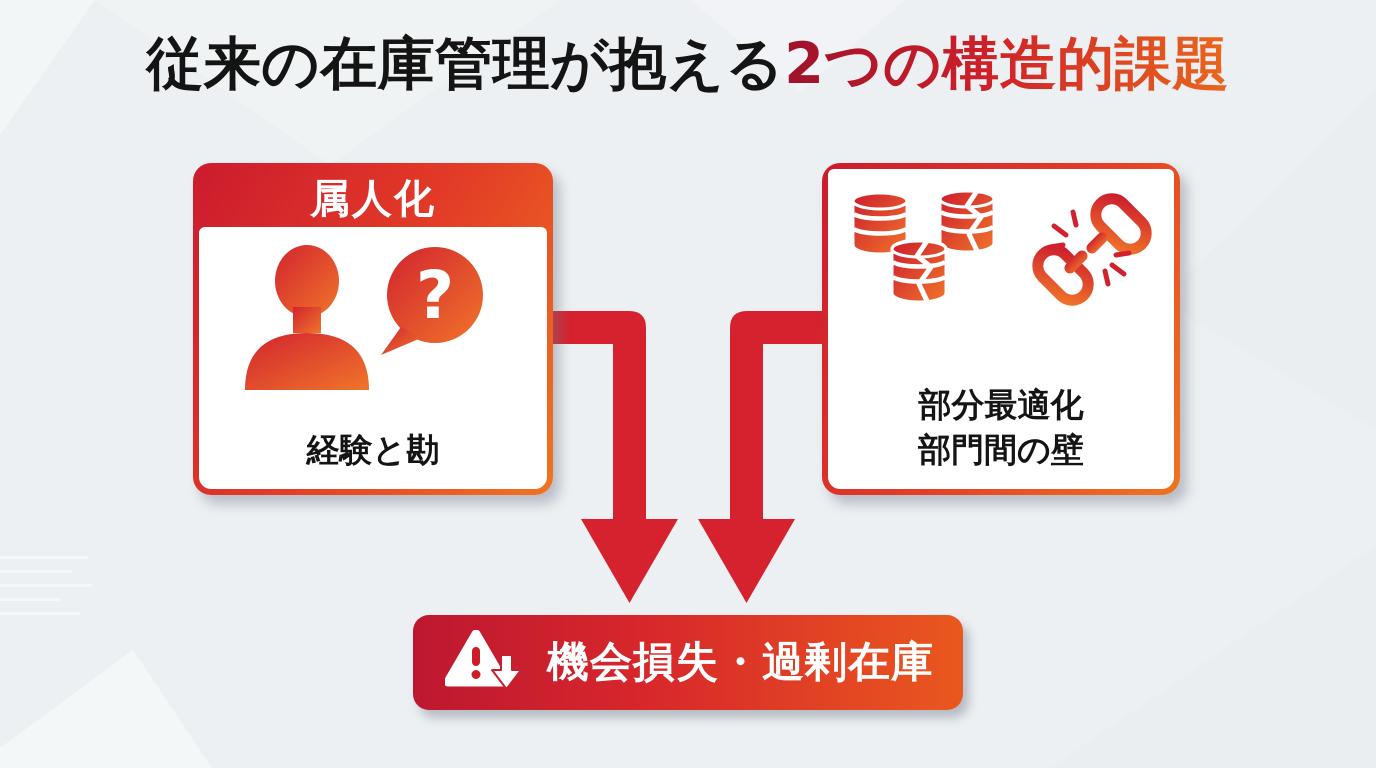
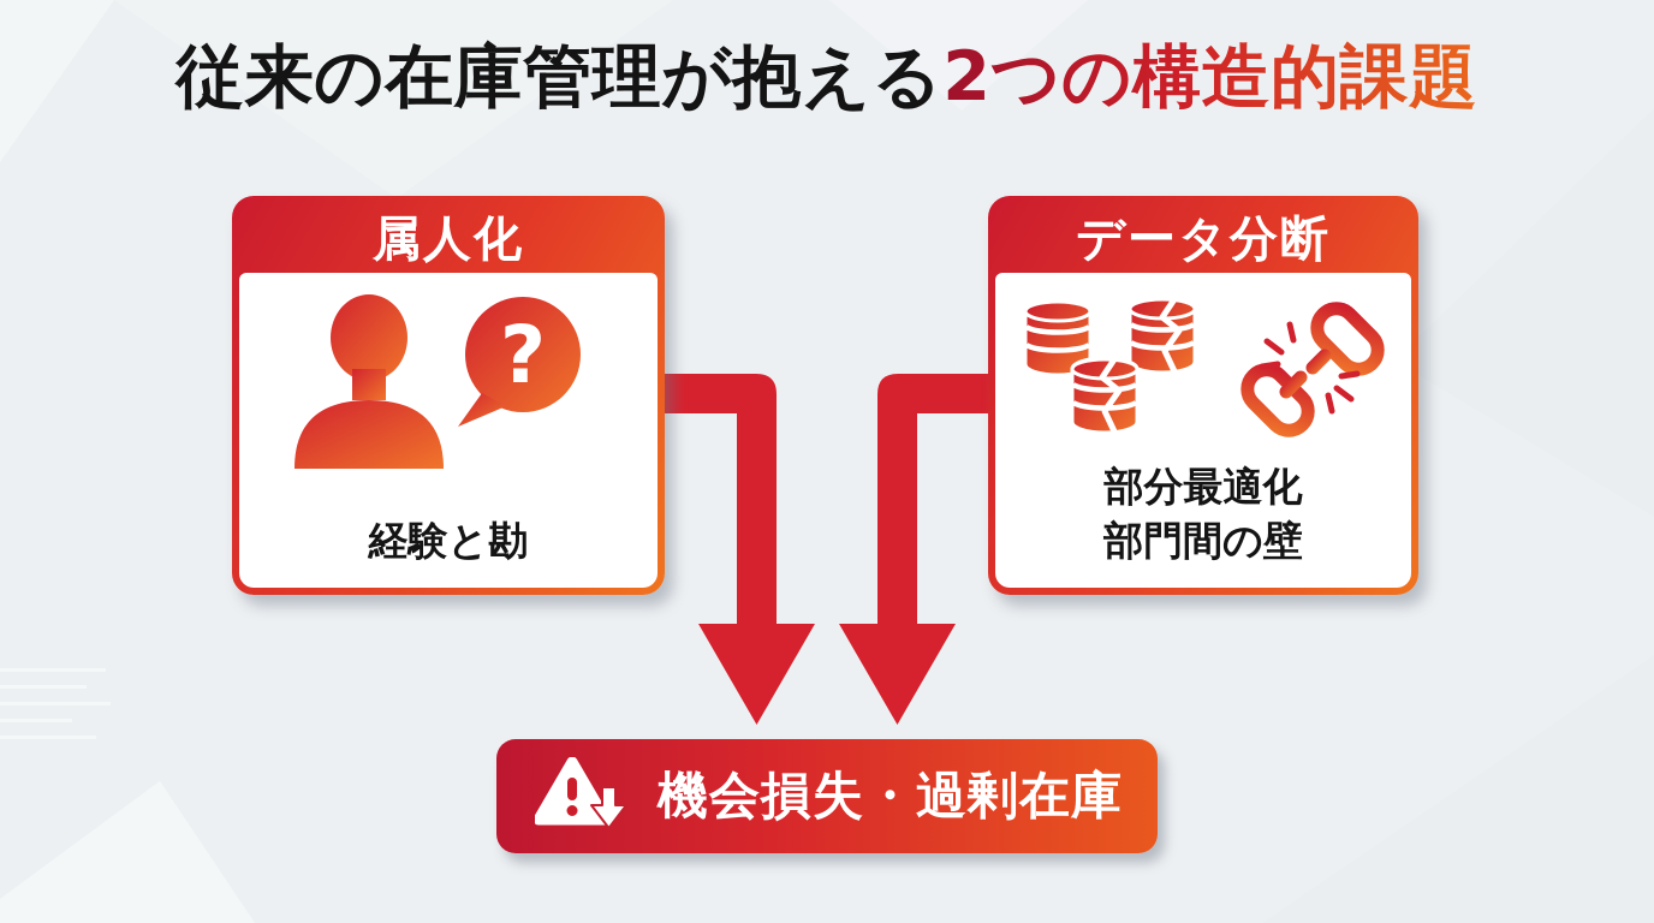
  従来の在庫管理が抱える2つの構造的課題
  属人化
  ?
  経験と勘
+ データ分断
  部分最適化
  部門間の壁
  機会損失・過剰在庫
